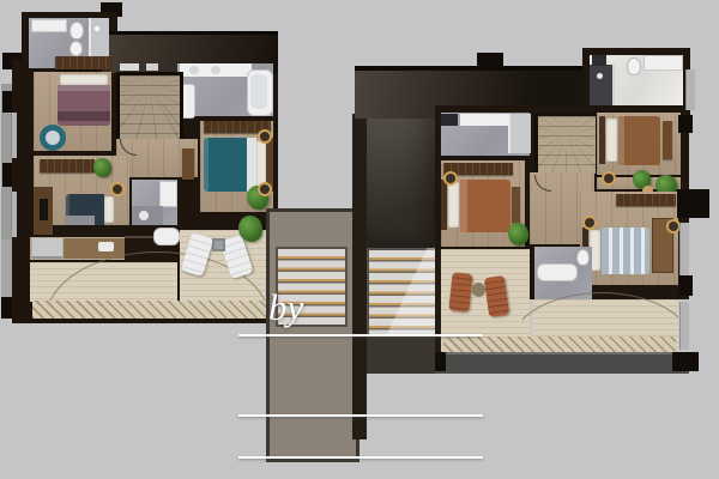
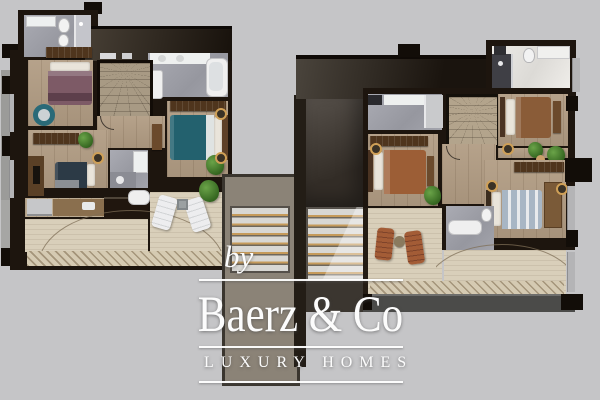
  by
+ Baerz & Co
+ LUXURY HOMES
